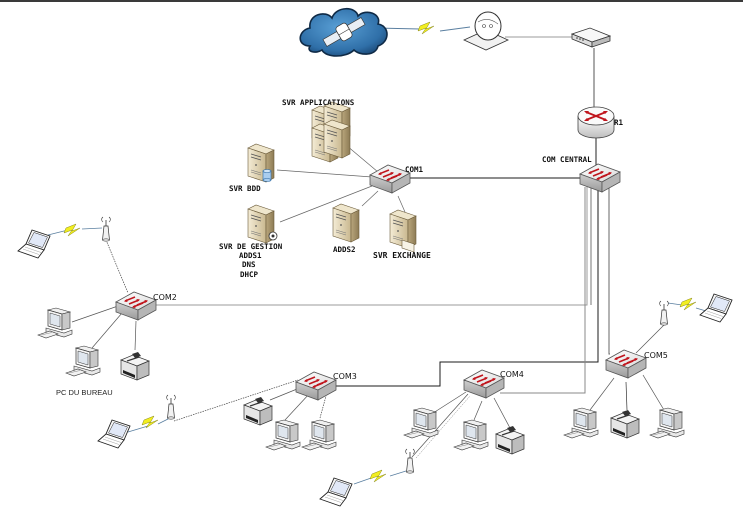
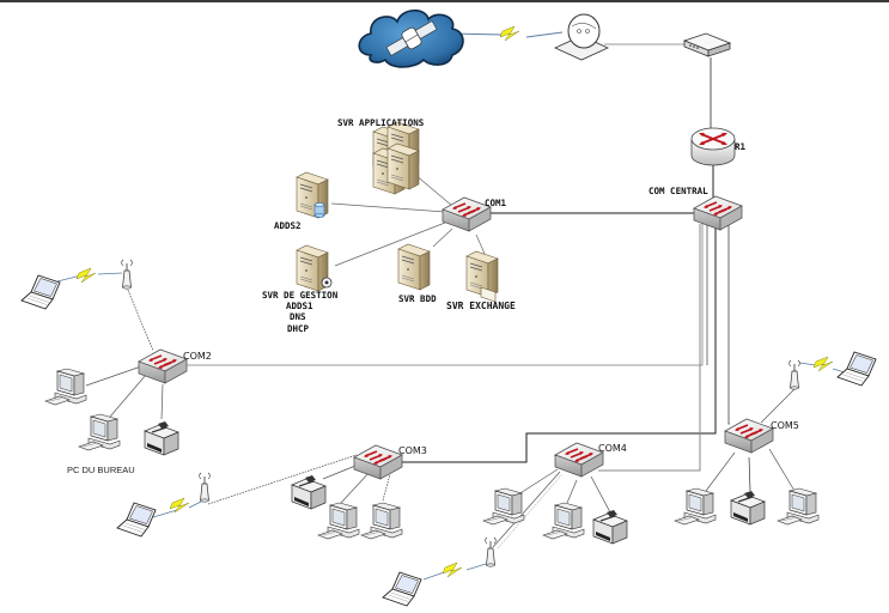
  R1
  COM CENTRAL
  COM1
  SVR APPLICATIONS
- SVR BDD
+ ADDS2
  SVR DE GESTION
  ADDS1
  DNS
  DHCP
- ADDS2
+ SVR BDD
  SVR EXCHANGE
  COM2
  PC DU BUREAU
  COM3
  COM4
  COM5
